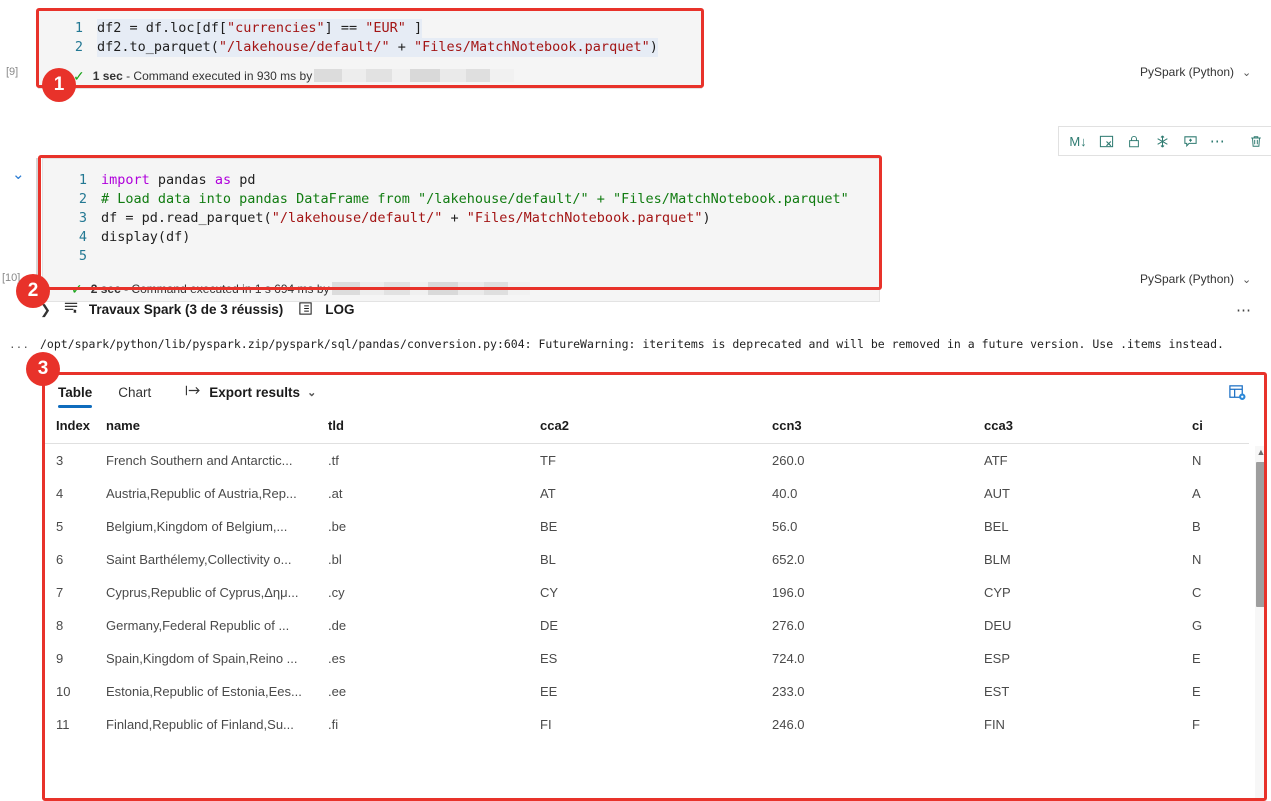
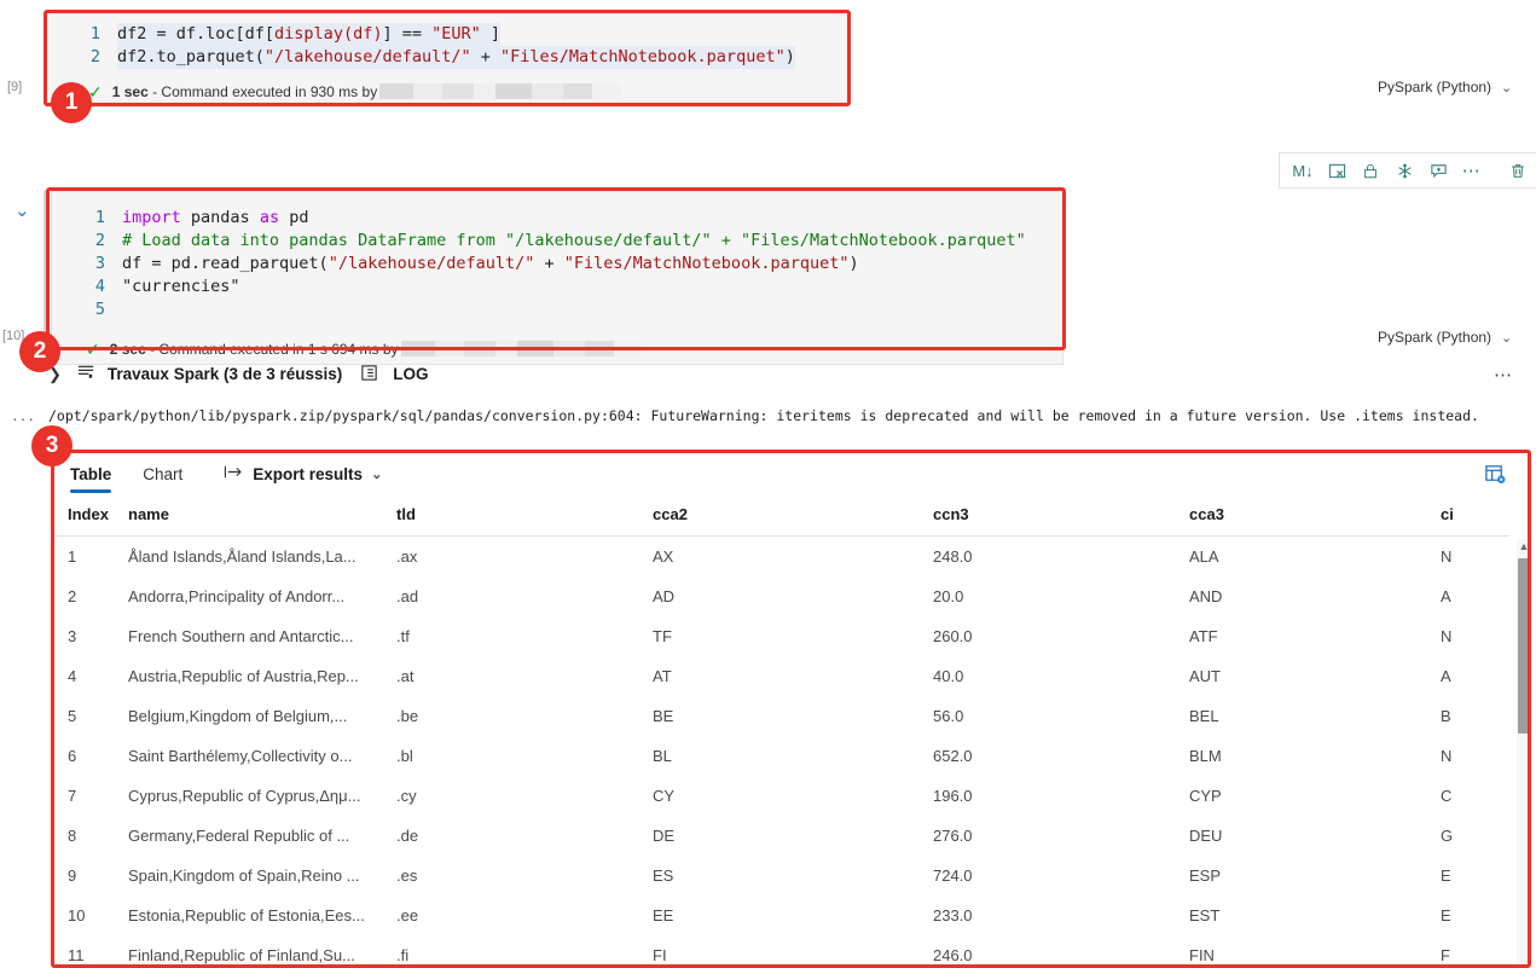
  1
- df2 = df.loc[df["currencies"] == "EUR" ]
+ df2 = df.loc[df[display(df)] == "EUR" ]
  2
  df2.to_parquet("/lakehouse/default/" + "Files/MatchNotebook.parquet")
  ✓
  1 sec - Command executed in 930 ms by
  [9]
  PySpark (Python)
  ⌄
  M↓
  ⋯
  ⌄
  1
  import pandas as pd
  2
  # Load data into pandas DataFrame from "/lakehouse/default/" + "Files/MatchNotebook.parquet"
  3
  df = pd.read_parquet("/lakehouse/default/" + "Files/MatchNotebook.parquet")
  4
- display(df)
+ "currencies"
  5
  ✓
  2 sec - Command executed in 1 s 694 ms by
  [10]
  PySpark (Python)
  ⌄
  ❯
  Travaux Spark (3 de 3 réussis)
  LOG
  ⋯
  ···
  /opt/spark/python/lib/pyspark.zip/pyspark/sql/pandas/conversion.py:604: FutureWarning: iteritems is deprecated and will be removed in a future version. Use .items instead.
  Table
  Chart
  Export results
  ⌄
  Index	name	tld	cca2	ccn3	cca3	ci
+ 1	Åland Islands,Åland Islands,La...	.ax	AX	248.0	ALA	N
+ 2	Andorra,Principality of Andorr...	.ad	AD	20.0	AND	A
  3	French Southern and Antarctic...	.tf	TF	260.0	ATF	N
  4	Austria,Republic of Austria,Rep...	.at	AT	40.0	AUT	A
  5	Belgium,Kingdom of Belgium,...	.be	BE	56.0	BEL	B
  6	Saint Barthélemy,Collectivity o...	.bl	BL	652.0	BLM	N
  7	Cyprus,Republic of Cyprus,Δημ...	.cy	CY	196.0	CYP	C
  8	Germany,Federal Republic of ...	.de	DE	276.0	DEU	G
  9	Spain,Kingdom of Spain,Reino ...	.es	ES	724.0	ESP	E
  10	Estonia,Republic of Estonia,Ees...	.ee	EE	233.0	EST	E
  11	Finland,Republic of Finland,Su...	.fi	FI	246.0	FIN	F
  ▲
  1
  2
  3
